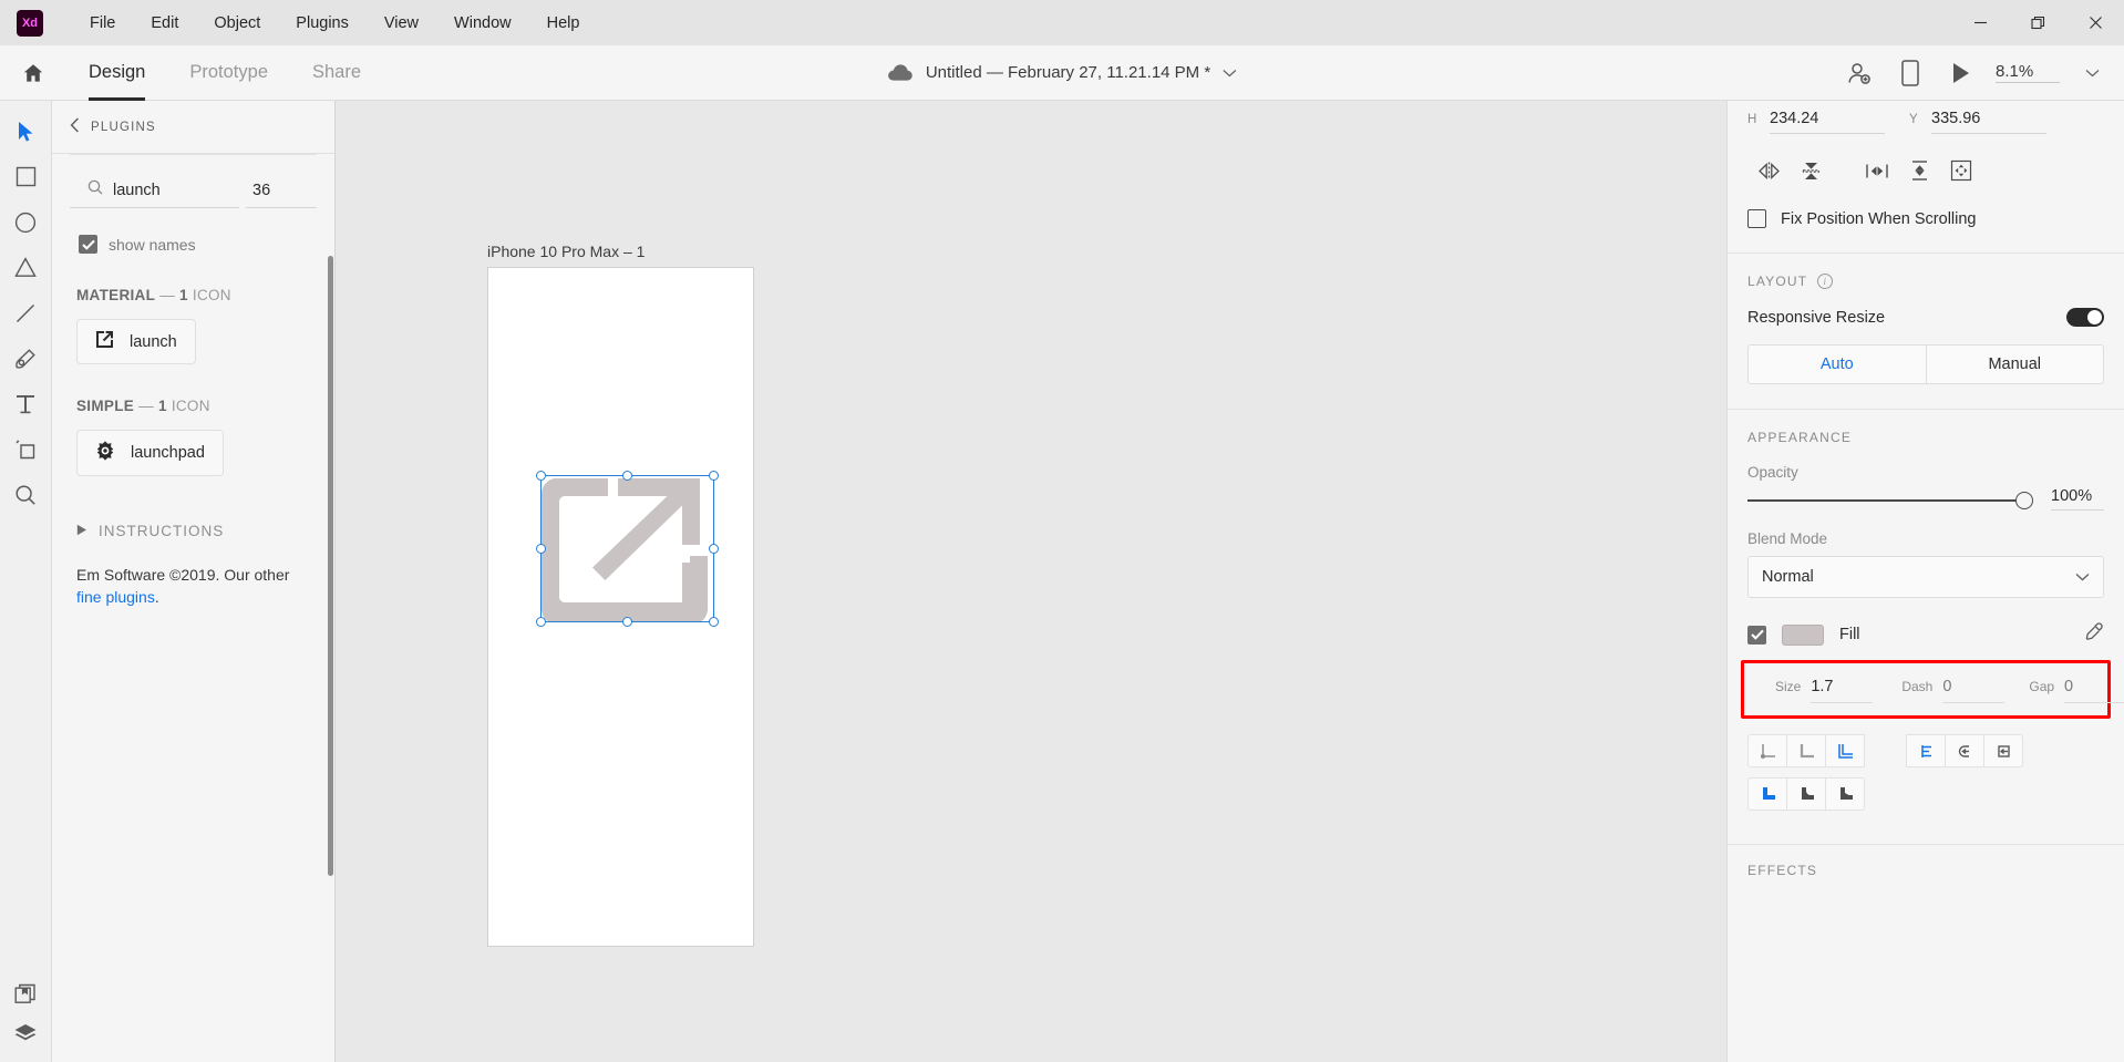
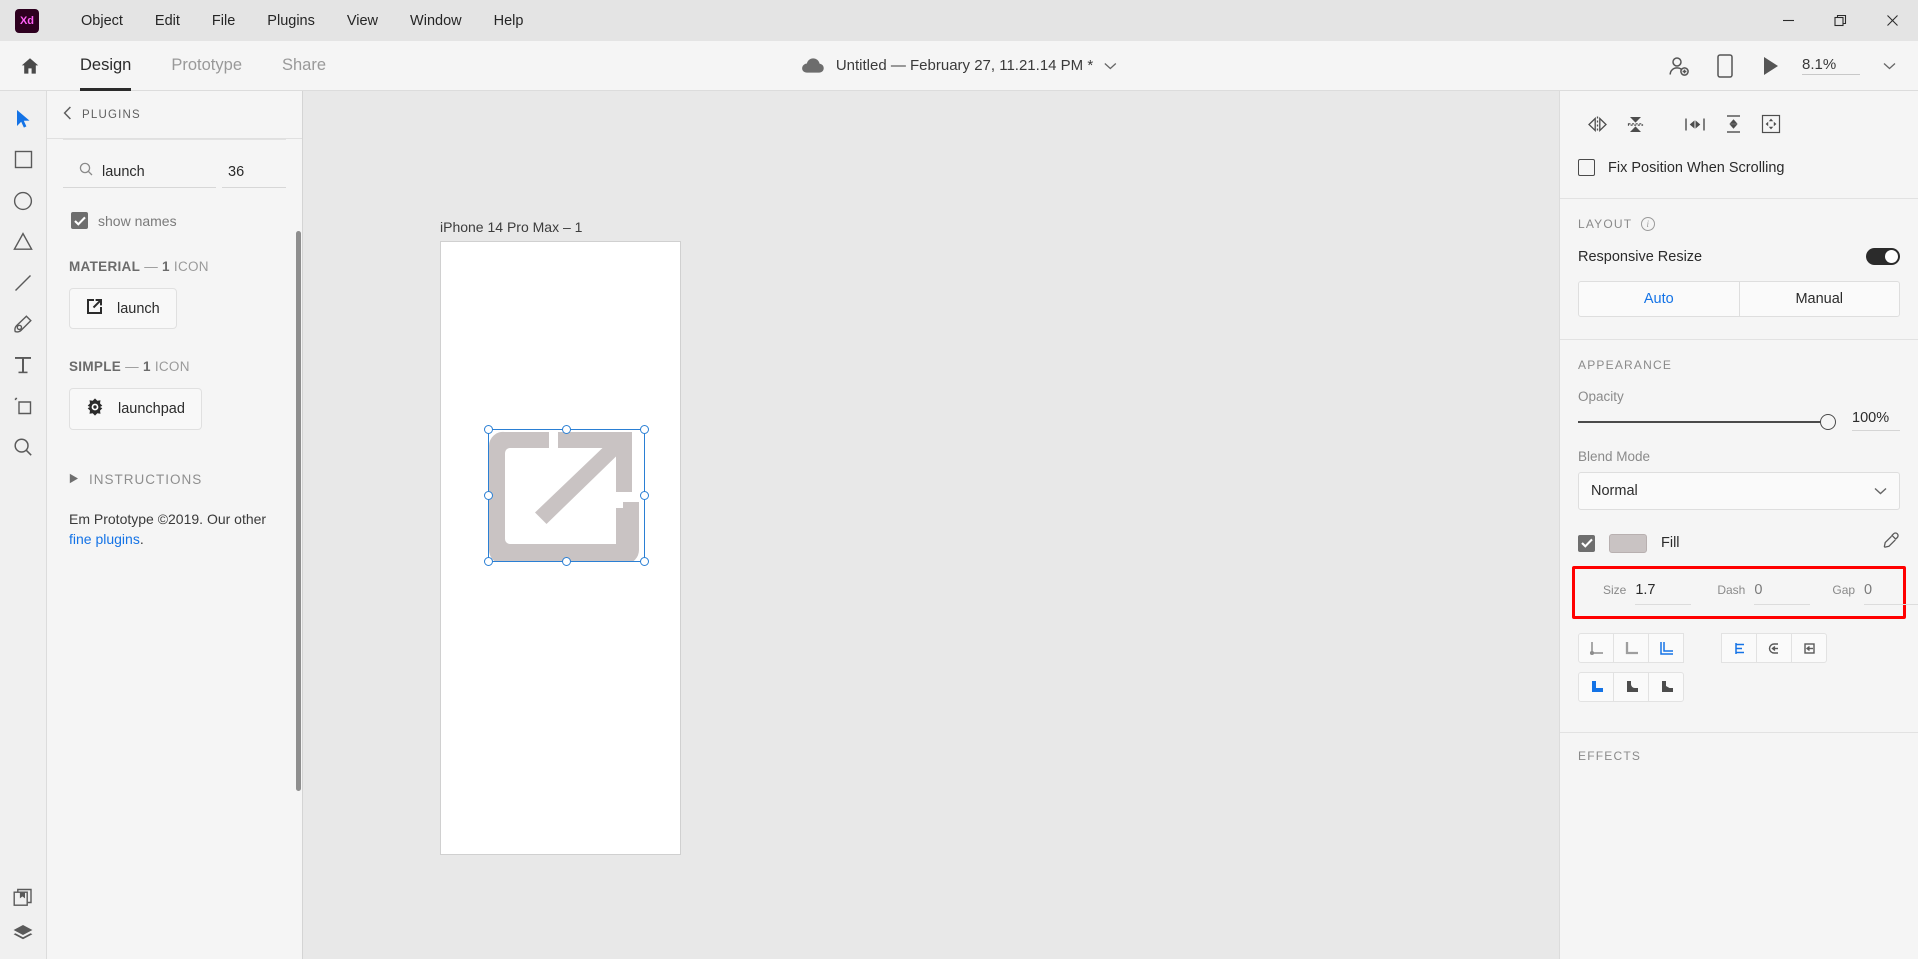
  Xd
- File
+ Object
  Edit
- Object
+ File
  Plugins
  View
  Window
  Help
  Design
  Prototype
  Share
  Untitled — February 27, 11.21.14 PM *
  8.1%
  PLUGINS
  launch
  36
  show names
  MATERIAL — 1 ICON
  launch
  SIMPLE — 1 ICON
  launchpad
  INSTRUCTIONS
- Em Software ©2019. Our other fine plugins.
+ Em Prototype ©2019. Our other fine plugins.
- iPhone 10 Pro Max – 1
+ iPhone 14 Pro Max – 1
- H
- 234.24
- Y
- 335.96
  Fix Position When Scrolling
  LAYOUT
  i
  Responsive Resize
  Auto
  Manual
  APPEARANCE
  Opacity
  100%
  Blend Mode
  Normal
  Fill
  Size
  1.7
  Dash
  0
  Gap
  0
  EFFECTS
